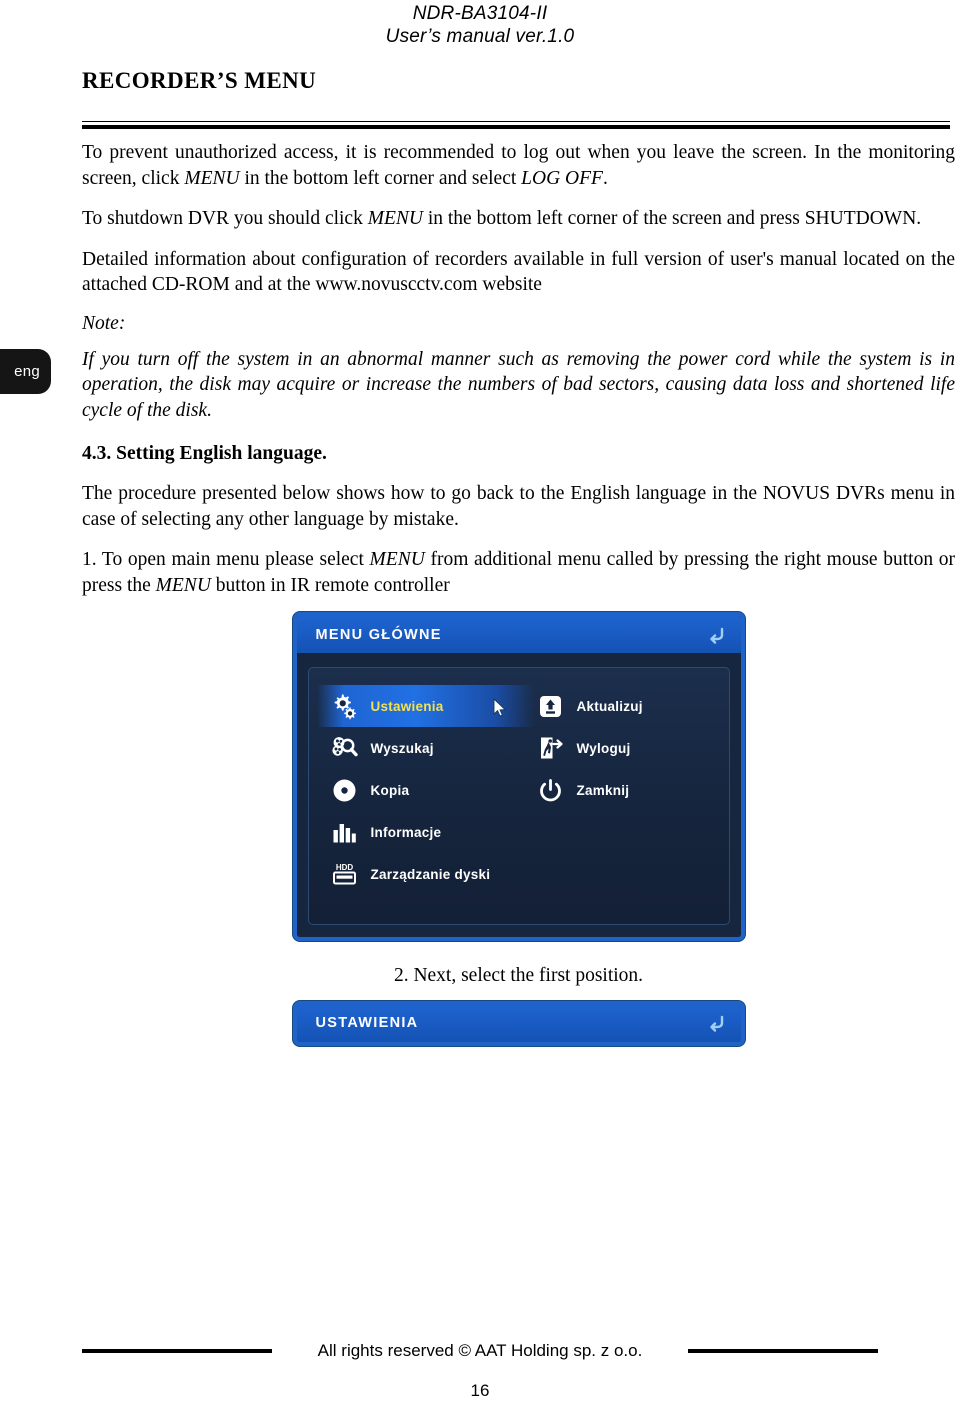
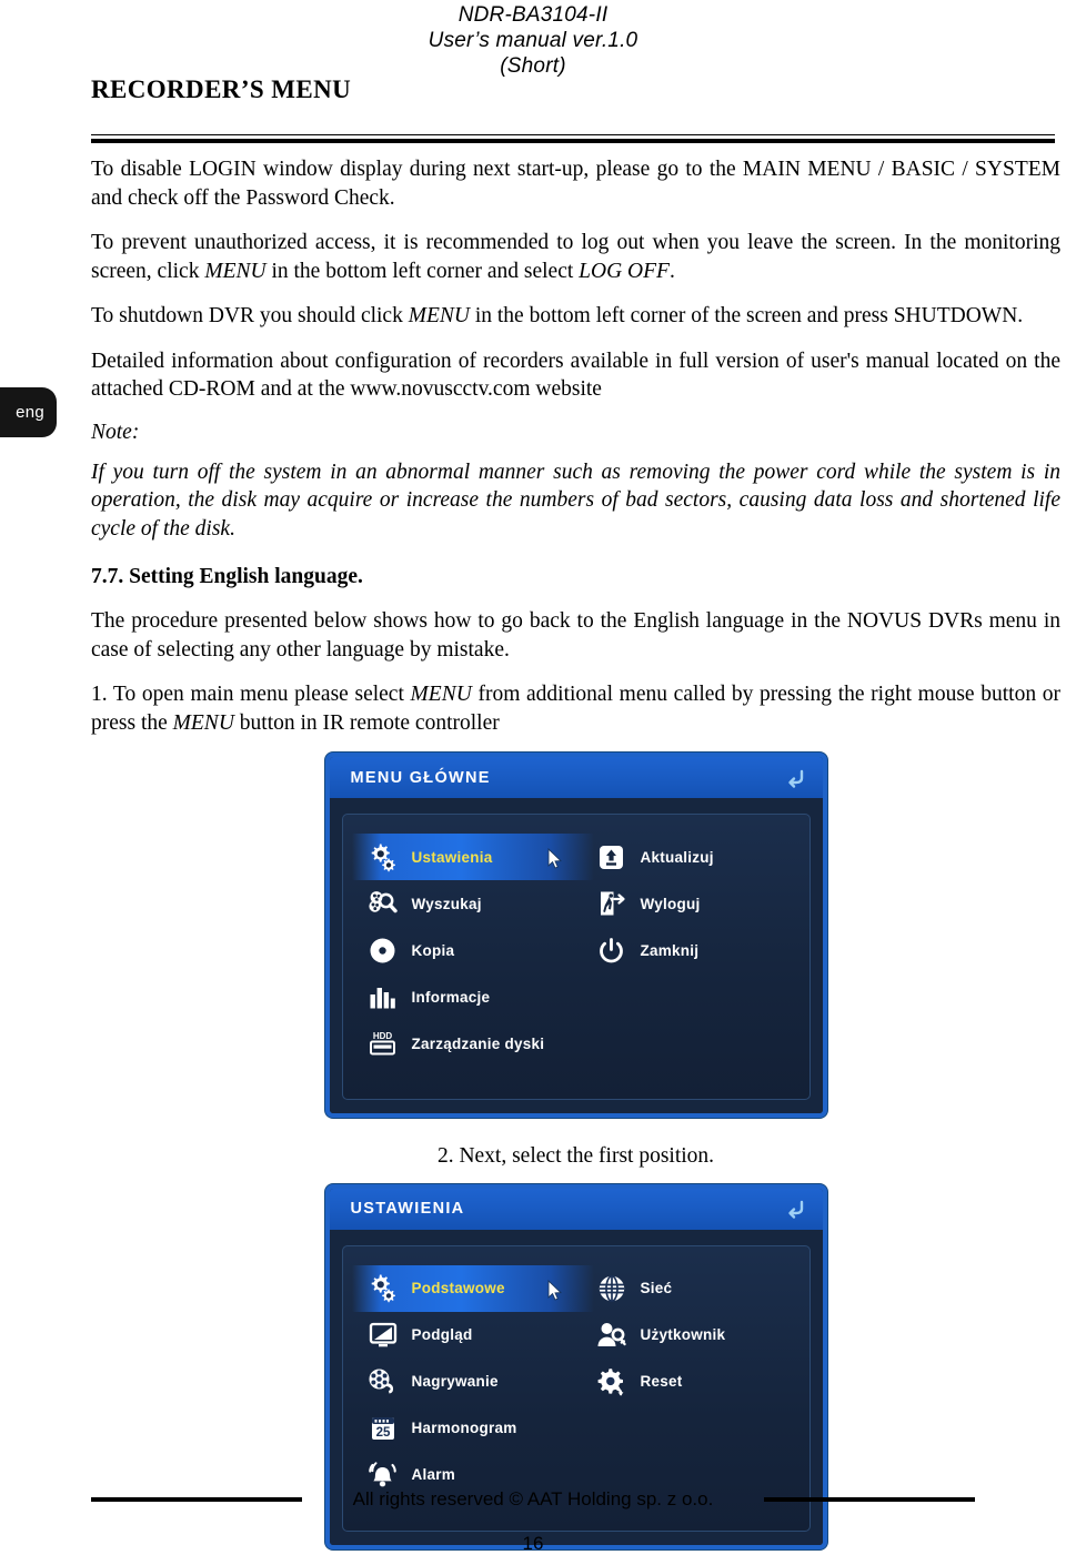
  NDR-BA3104-II
  User’s manual ver.1.0
+ (Short)
  RECORDER’S MENU
  eng
+ To disable LOGIN window display during next start-up, please go to the MAIN MENU / BASIC / SYSTEM and check off the Password Check.
  To prevent unauthorized access, it is recommended to log out when you leave the screen. In the monitoring screen, click MENU in the bottom left corner and select LOG OFF.
  To shutdown DVR you should click MENU in the bottom left corner of the screen and press SHUTDOWN.
  Detailed information about configuration of recorders available in full version of user's manual located on the attached CD-ROM and at the www.novuscctv.com website
  Note:
  If you turn off the system in an abnormal manner such as removing the power cord while the system is in operation, the disk may acquire or increase the numbers of bad sectors, causing data loss and shortened life cycle of the disk.
- 4.3. Setting English language.
+ 7.7. Setting English language.
  The procedure presented below shows how to go back to the English language in the NOVUS DVRs menu in case of selecting any other language by mistake.
  1. To open main menu please select MENU from additional menu called by pressing the right mouse button or press the MENU button in IR remote controller
  MENU GŁÓWNE
  Ustawienia
  Wyszukaj
  Kopia
  Informacje
  HDD
  Zarządzanie dyski
  Aktualizuj
  Wyloguj
  Zamknij
  2. Next, select the first position.
  USTAWIENIA
+ Podstawowe
+ Podgląd
+ Nagrywanie
+ 25
+ Harmonogram
+ Alarm
+ Sieć
+ Użytkownik
+ Reset
  All rights reserved © AAT Holding sp. z o.o.
  16
